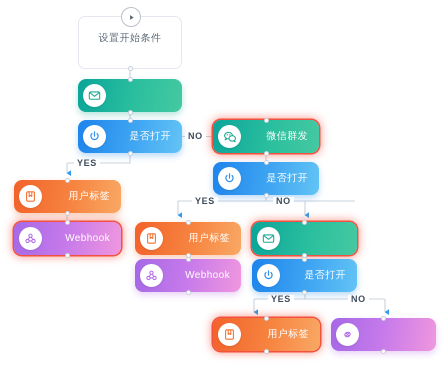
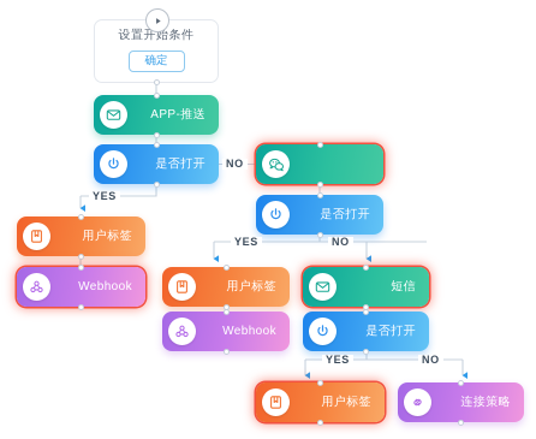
  设置开始条件
+ 确定
+ APP-推送
  是否打开
- 微信群发
  是否打开
  用户标签
  Webhook
  用户标签
  Webhook
+ 短信
  是否打开
  用户标签
+ 连接策略
  NO
  YES
  YES
  NO
  YES
  NO
